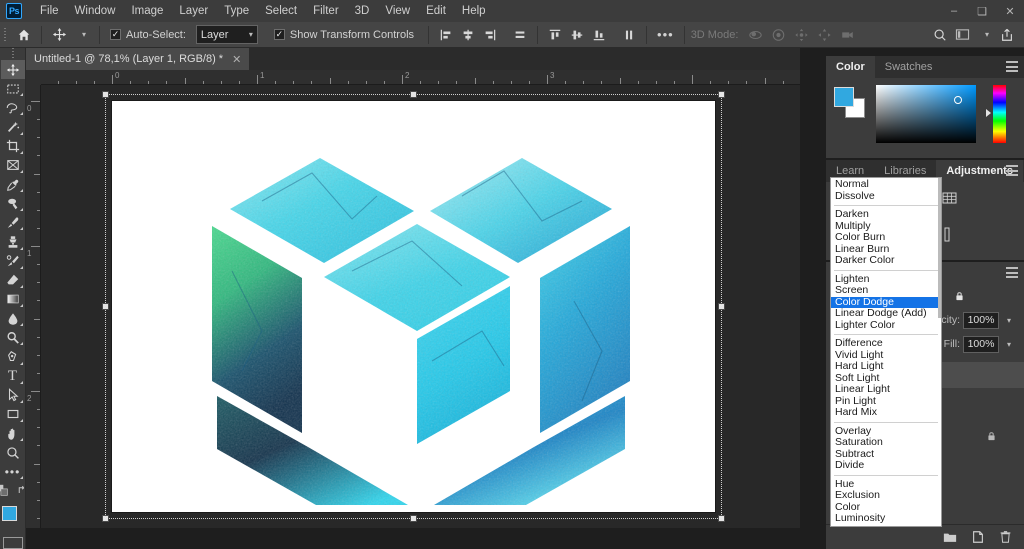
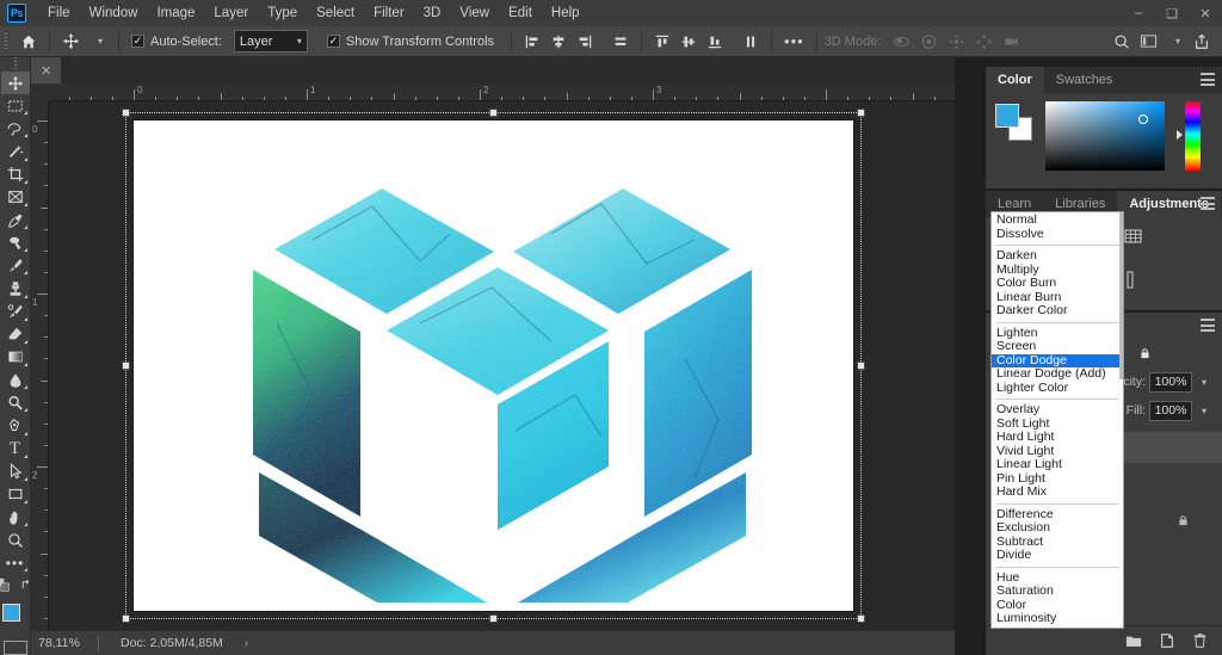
  Ps
  File
  Window
  Image
  Layer
  Type
  Select
  Filter
  3D
  View
  Edit
  Help
  –
  ❑
  ✕
  ▾
  ✓
  Auto-Select:
  Layer
  ▾
  ✓
  Show Transform Controls
  •••
  3D Mode:
  ▾
- Untitled-1 @ 78,1% (Layer 1, RGB/8) *
  ✕
  T
  •••
  0
  1
  2
  3
  0
  1
  2
+ 78,11%
+ Doc: 2,05M/4,85M
+ ›
  Color
  Swatches
  Learn
  Libraries
  Adjustment
  100%
  ▾
  Fill:
  100%
  ▾
  Normal
  Dissolve
  Darken
  Multiply
  Color Burn
  Linear Burn
  Darker Color
  Lighten
  Screen
  Color Dodge
  Linear Dodge (Add)
  Lighter Color
- Difference
+ Overlay
- Vivid Light
+ Soft Light
  Hard Light
- Soft Light
+ Vivid Light
  Linear Light
  Pin Light
  Hard Mix
- Overlay
+ Difference
- Saturation
+ Exclusion
  Subtract
  Divide
  Hue
- Exclusion
+ Saturation
  Color
  Luminosity
